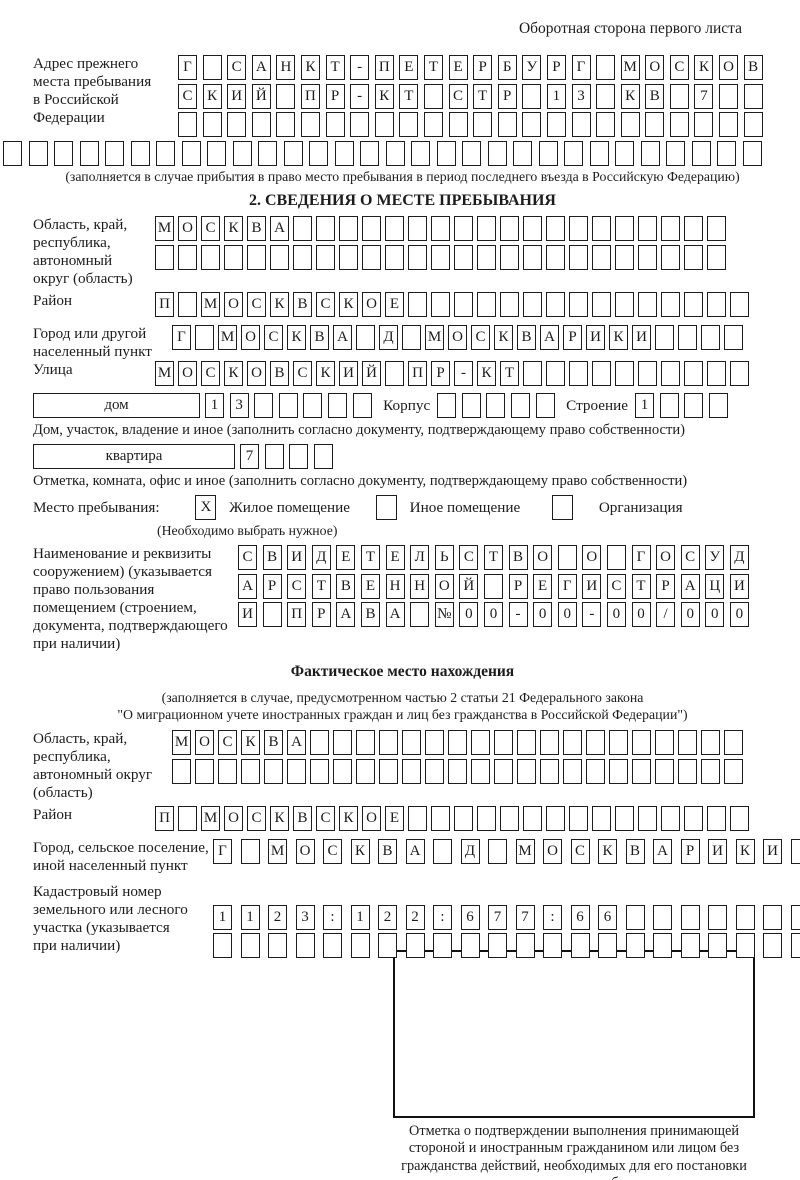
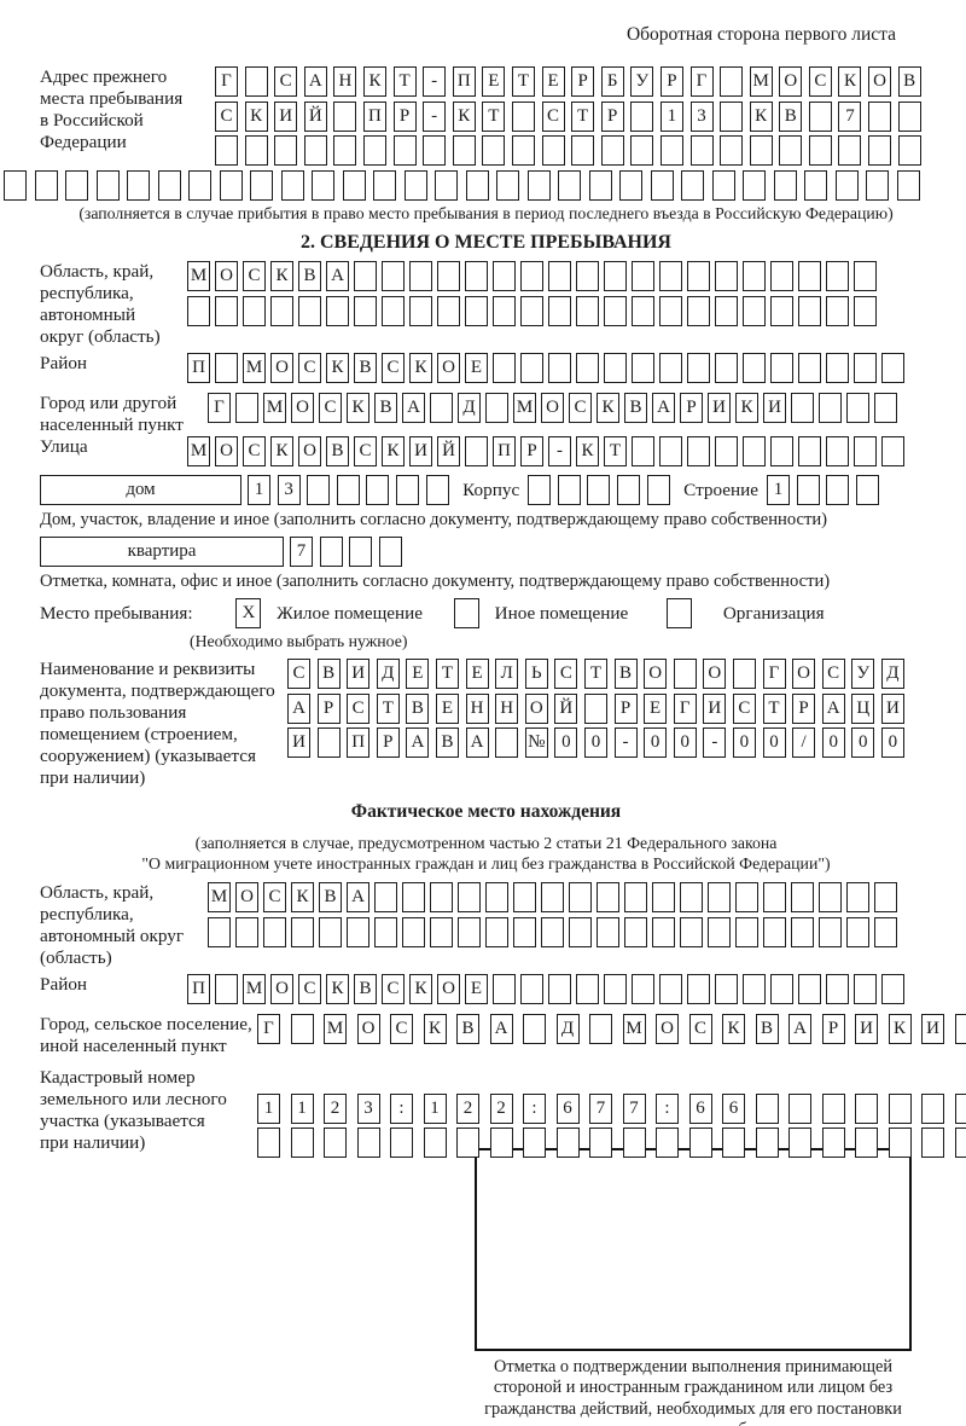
  Оборотная сторона первого листа
  Адрес прежнего
  места пребывания
  в Российской
  Федерации
  Г С А Н К Т - П Е Т Е Р Б У Р Г М О С К О В
  С К И Й П Р - К Т С Т Р 1 3 К В 7
  (заполняется в случае прибытия в право место пребывания в период последнего въезда в Российскую Федерацию)
  2. СВЕДЕНИЯ О МЕСТЕ ПРЕБЫВАНИЯ
  Область, край,
  республика,
  автономный
  округ (область)
  М О С К В А
  Район
  П М О С К В С К О Е
  Город или другой
  населенный пункт
  Г М О С К В А Д М О С К В А Р И К И
  Улица
  М О С К О В С К И Й П Р - К Т
  дом 1 3 Корпус Строение 1
  Дом, участок, владение и иное (заполнить согласно документу, подтверждающему право собственности)
  квартира 7
  Отметка, комната, офис и иное (заполнить согласно документу, подтверждающему право собственности)
  Место пребывания: X Жилое помещение Иное помещение Организация
  (Необходимо выбрать нужное)
  Наименование и реквизиты
- сооружением) (указывается
+ документа, подтверждающего
  право пользования
  помещением (строением,
- документа, подтверждающего
+ сооружением) (указывается
  при наличии)
  С В И Д Е Т Е Л Ь С Т В О О Г О С У Д
  А Р С Т В Е Н Н О Й Р Е Г И С Т Р А Ц И
  И П Р А В А № 0 0 - 0 0 - 0 0 / 0 0 0
  Фактическое место нахождения
  (заполняется в случае, предусмотренном частью 2 статьи 21 Федерального закона
  "О миграционном учете иностранных граждан и лиц без гражданства в Российской Федерации")
  Область, край,
  республика,
  автономный округ
  (область)
  М О С К В А
  Район
  П М О С К В С К О Е
  Город, сельское поселение,
  иной населенный пункт
  Г М О С К В А Д М О С К В А Р И К И
  Кадастровый номер
  земельного или лесного
  участка (указывается
  при наличии)
  1 1 2 3 : 1 2 2 : 6 7 7 : 6 6
  Отметка о подтверждении выполнения принимающей
  стороной и иностранным гражданином или лицом без
  гражданства действий, необходимых для его постановки
